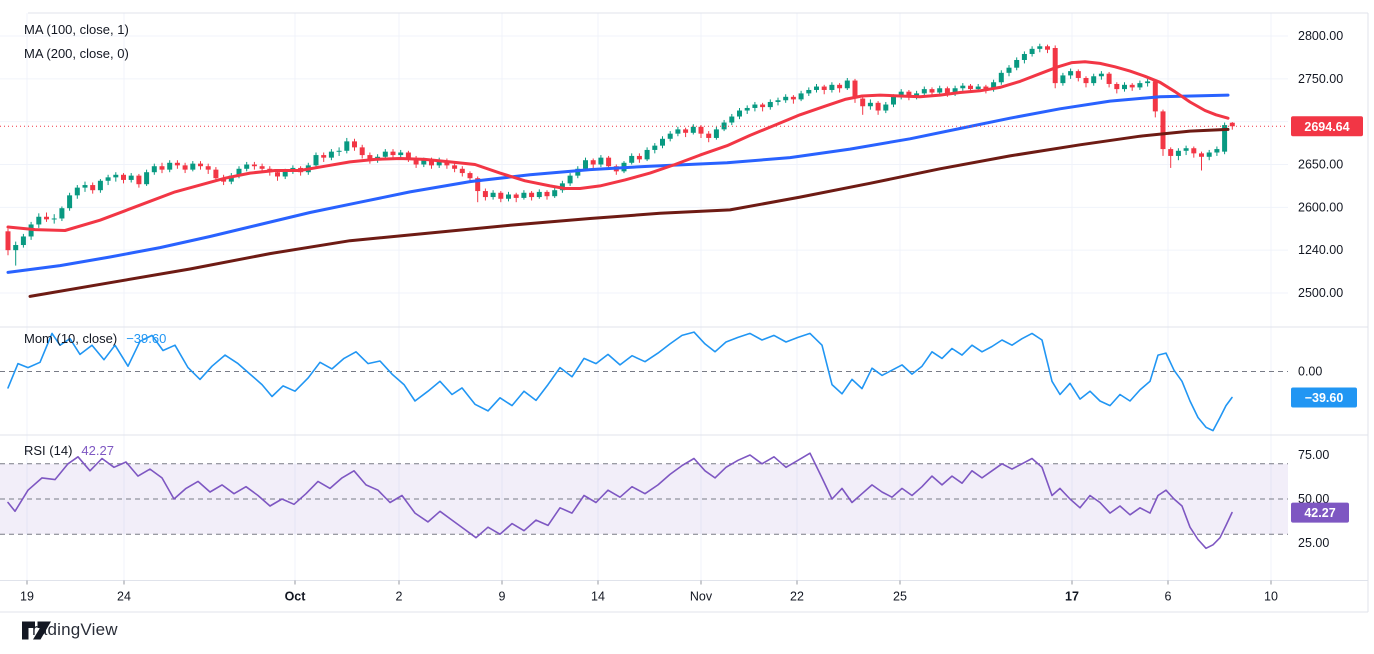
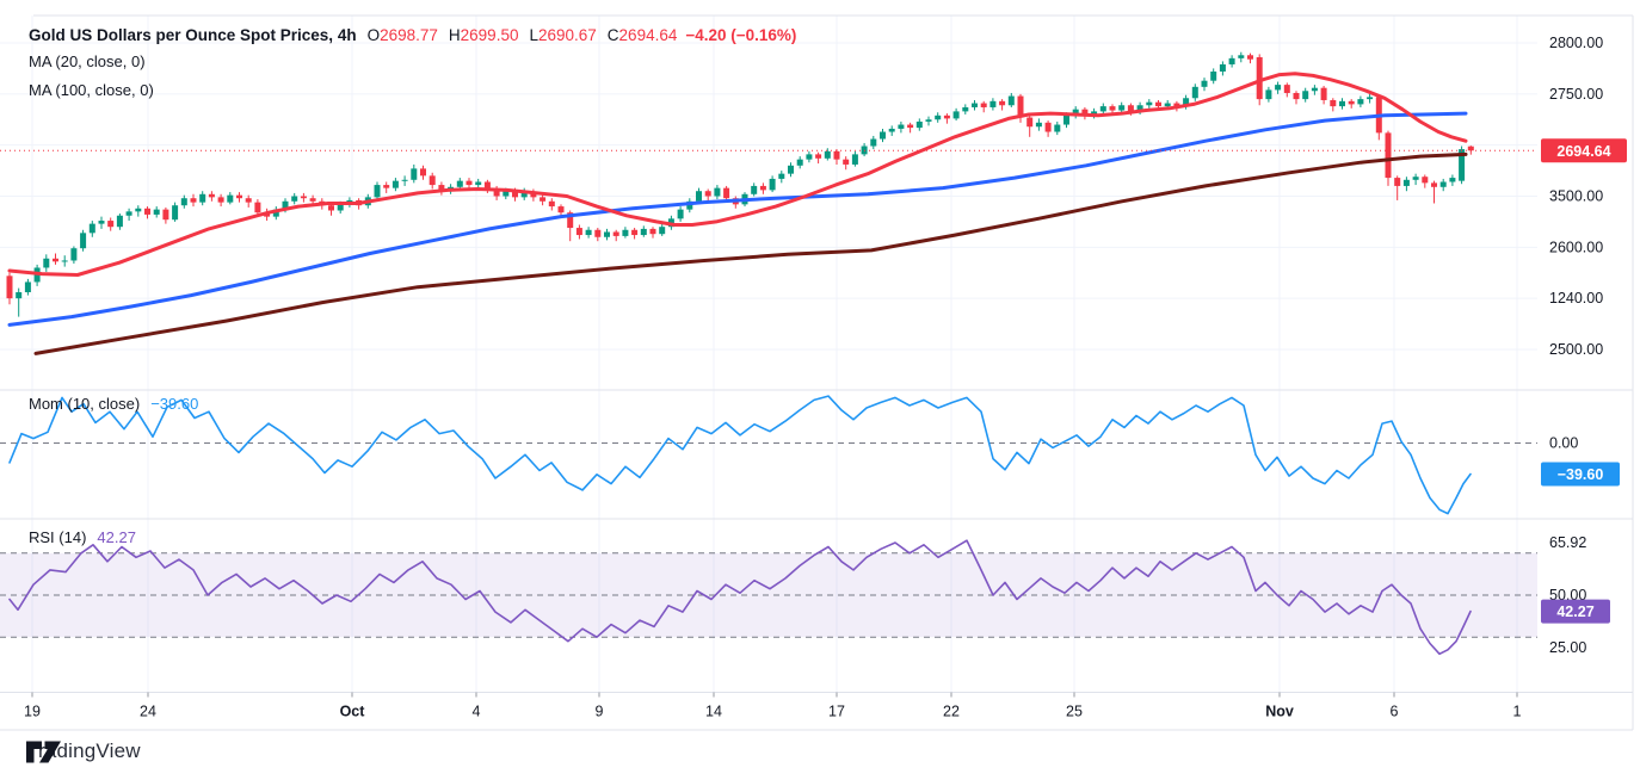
  2800.00
  2750.00
- 2650.00
+ 3500.00
  2600.00
  1240.00
  2500.00
  0.00
- 75.00
+ 65.92
  50.00
  25.00
  19
  24
  Oct
- 2
+ 4
  9
  14
- Nov
+ 17
  22
  25
- 17
+ Nov
  6
- 10
+ 1
  2694.64
  −39.60
  42.27
+ Gold US Dollars per Ounce Spot Prices, 4h O2698.77 H2699.50 L2690.67 C2694.64 −4.20 (−0.16%)
+ MA (20, close, 0)
- MA (100, close, 1)
+ MA (100, close, 0)
- MA (200, close, 0)
  Mom (10, close) −39.60
  RSI (14) 42.27
  rdingView
